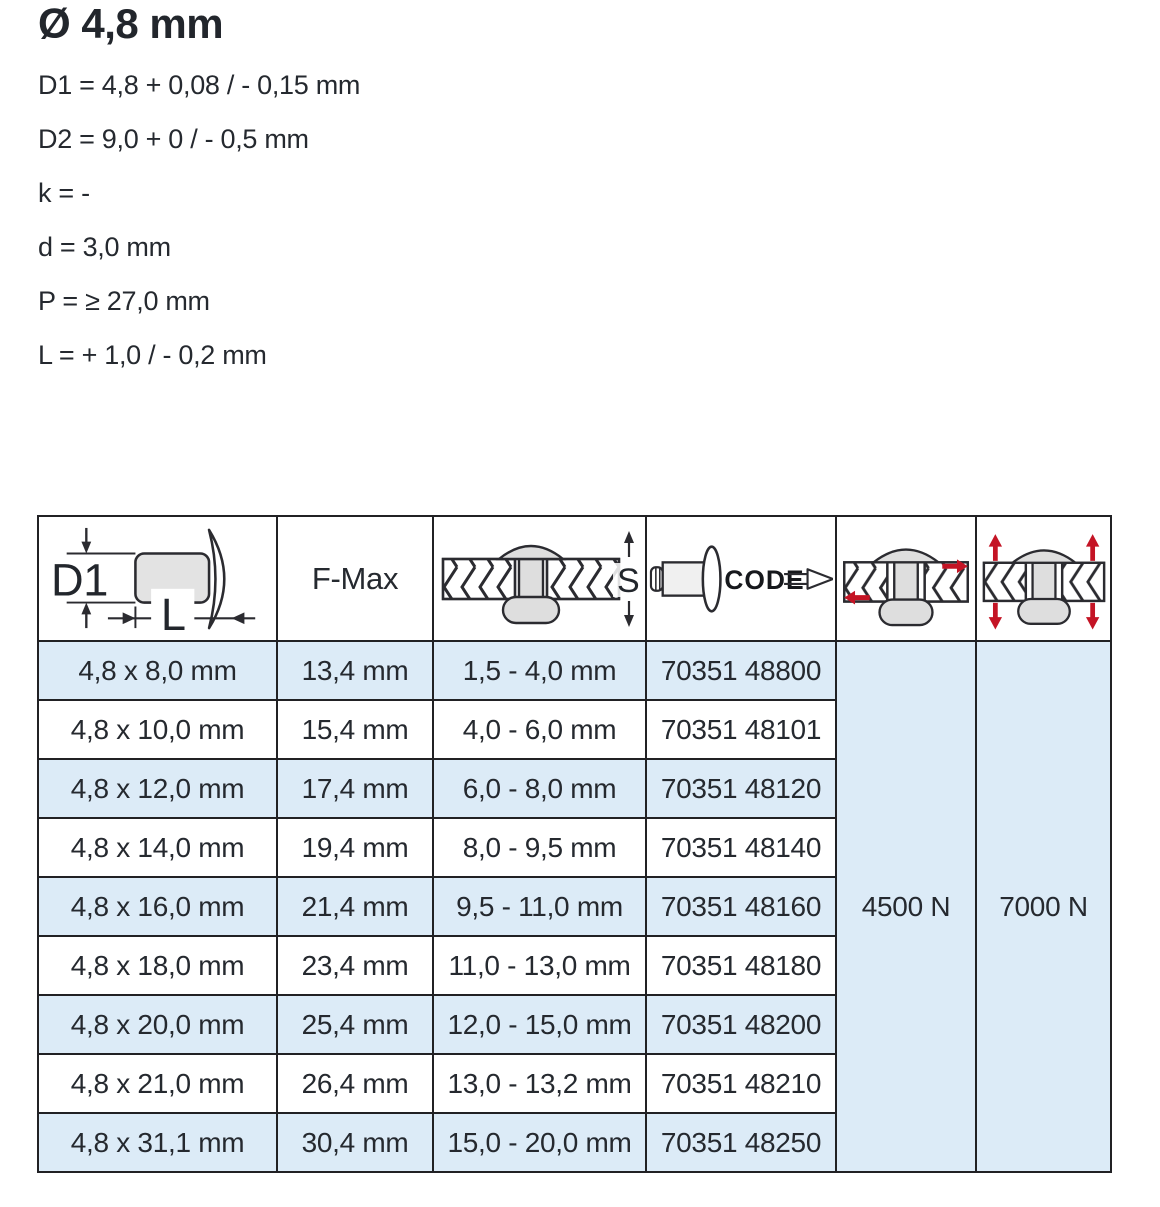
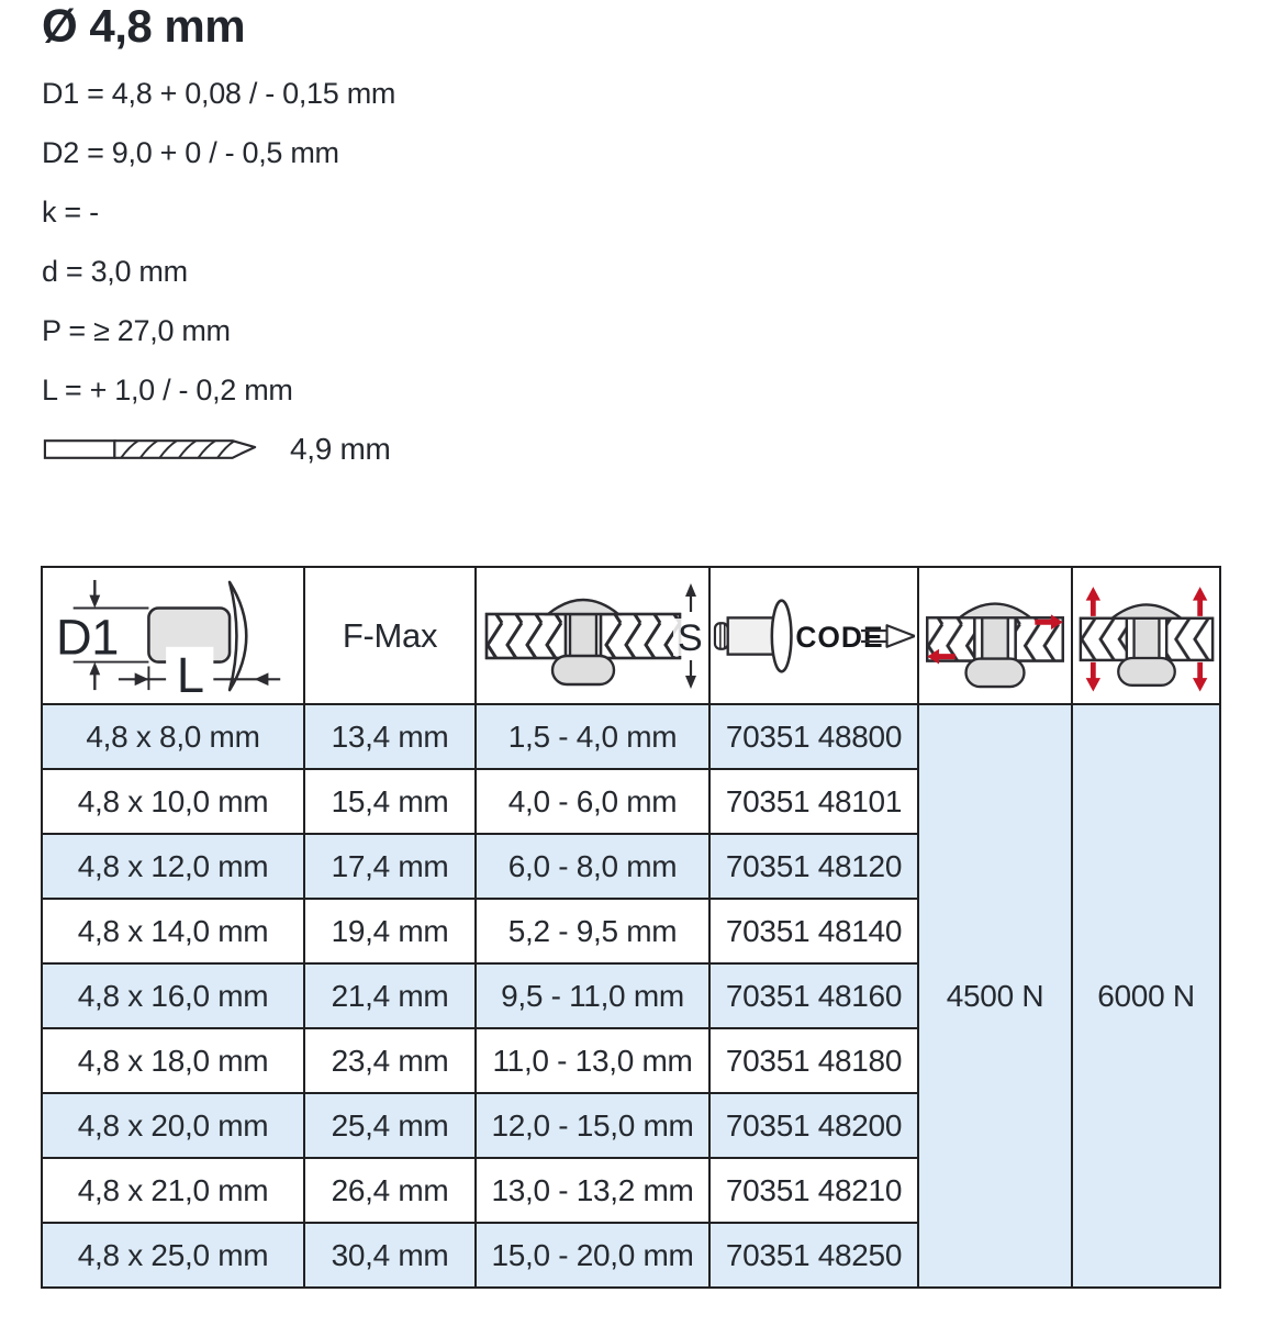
  Ø 4,8 mm
  D1 = 4,8 + 0,08 / - 0,15 mm
  D2 = 9,0 + 0 / - 0,5 mm
  k = -
  d = 3,0 mm
  P = ≥ 27,0 mm
  L = + 1,0 / - 0,2 mm
+ 4,9 mm
  D1 L	F-Max	S	CODE
- 4,8 x 8,0 mm	13,4 mm	1,5 - 4,0 mm	70351 48800	4500 N	7000 N
+ 4,8 x 8,0 mm	13,4 mm	1,5 - 4,0 mm	70351 48800	4500 N	6000 N
  4,8 x 10,0 mm	15,4 mm	4,0 - 6,0 mm	70351 48101
  4,8 x 12,0 mm	17,4 mm	6,0 - 8,0 mm	70351 48120
- 4,8 x 14,0 mm	19,4 mm	8,0 - 9,5 mm	70351 48140
+ 4,8 x 14,0 mm	19,4 mm	5,2 - 9,5 mm	70351 48140
  4,8 x 16,0 mm	21,4 mm	9,5 - 11,0 mm	70351 48160
  4,8 x 18,0 mm	23,4 mm	11,0 - 13,0 mm	70351 48180
  4,8 x 20,0 mm	25,4 mm	12,0 - 15,0 mm	70351 48200
  4,8 x 21,0 mm	26,4 mm	13,0 - 13,2 mm	70351 48210
- 4,8 x 31,1 mm	30,4 mm	15,0 - 20,0 mm	70351 48250
+ 4,8 x 25,0 mm	30,4 mm	15,0 - 20,0 mm	70351 48250
